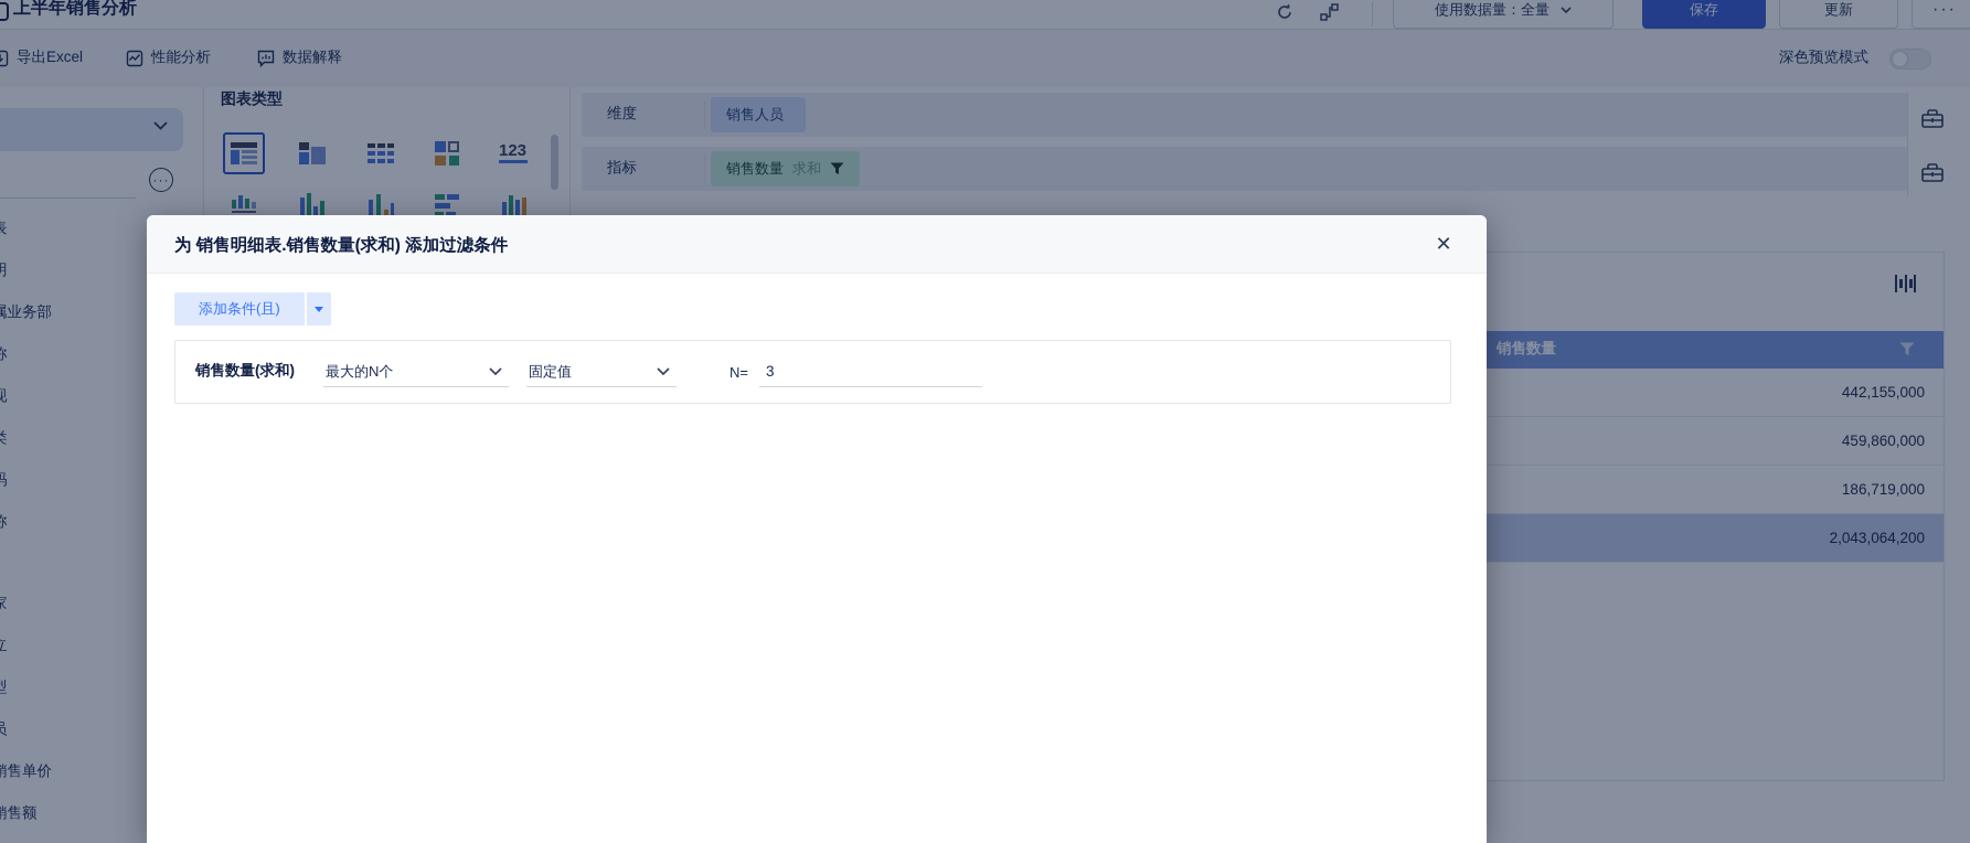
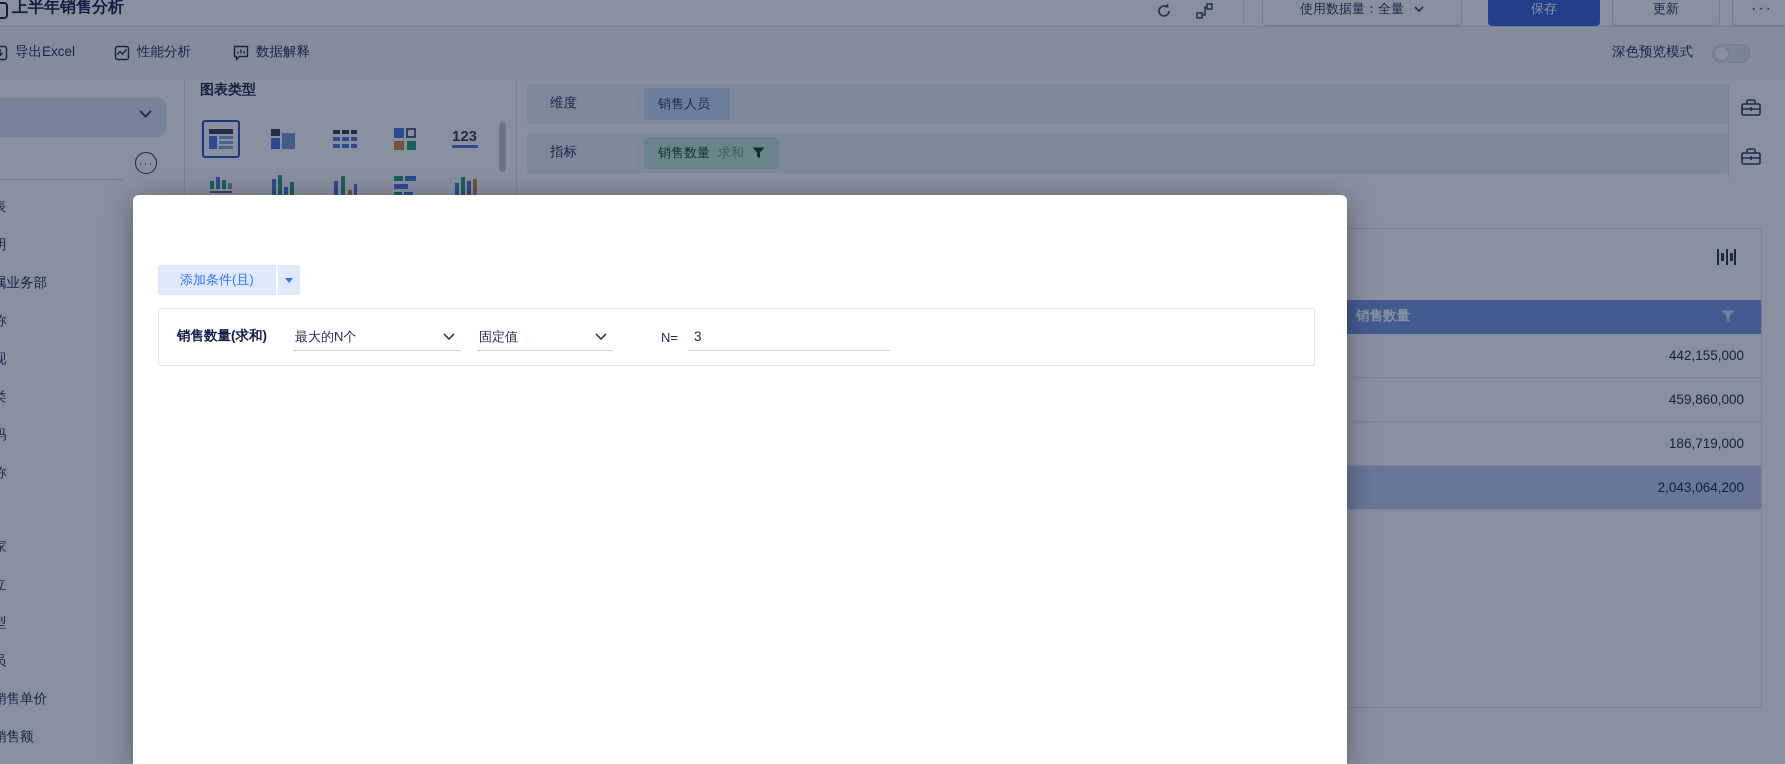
  上半年销售分析
  使用数据量：全量
  保存
  更新
  ···
  导出Excel
  性能分析
  数据解释
  深色预览模式
  ···
  业务部
  售单价
  图表类型
  123
  维度
  销售人员
  指标
  销售数量
  求和
  销售数量
  442,155,000
  459,860,000
  186,719,000
  2,043,064,200
- 为 销售明细表.销售数量(求和) 添加过滤条件
- ✕
  添加条件(且)
  销售数量(求和)
  最大的N个
  固定值
  N=
  3
